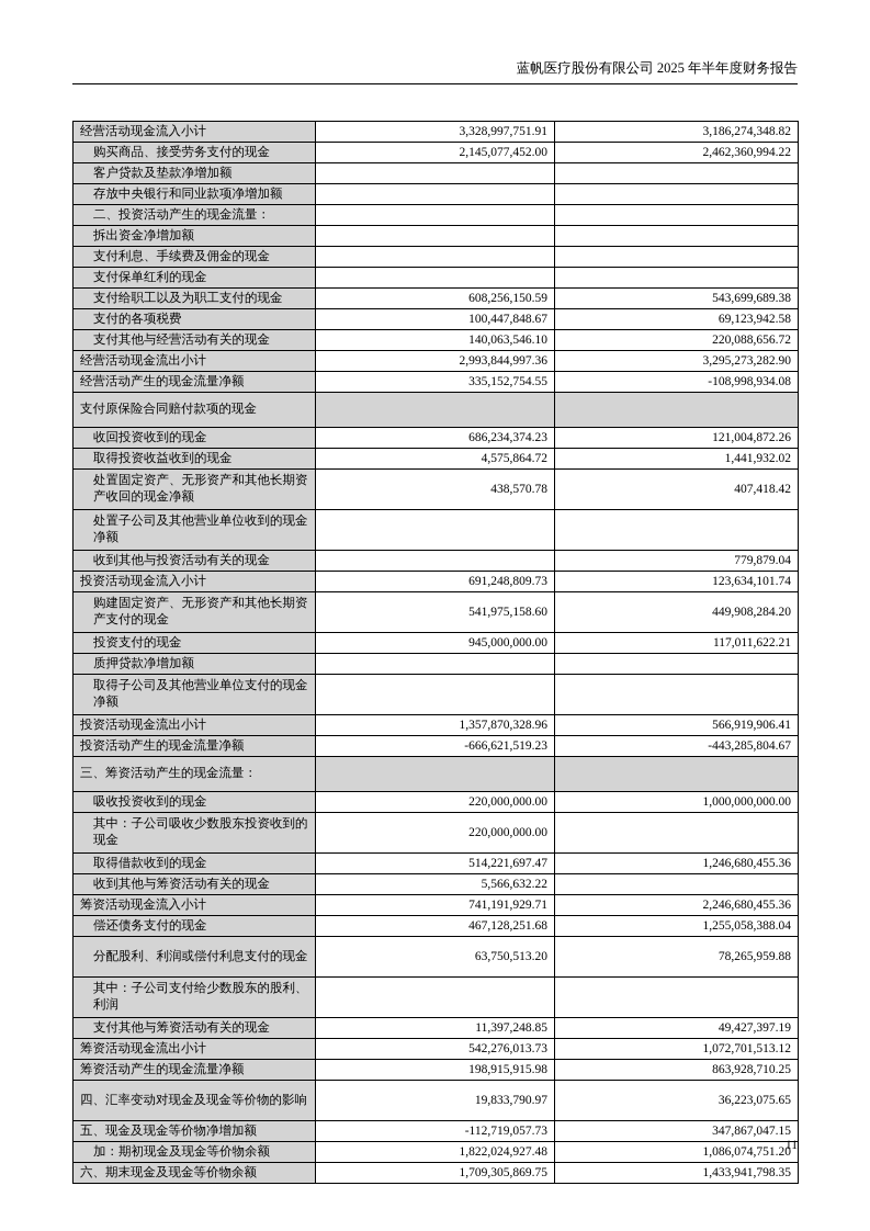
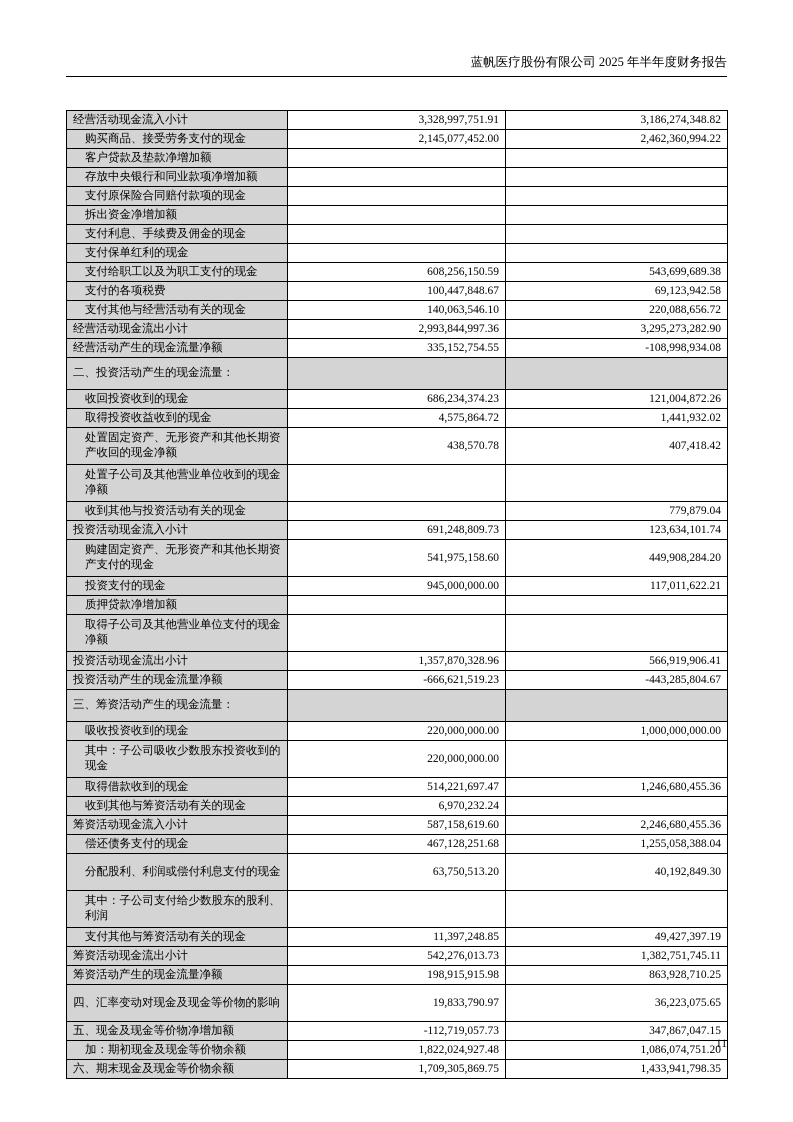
  蓝帆医疗股份有限公司 2025 年半年度财务报告
  经营活动现金流入小计	3,328,997,751.91	3,186,274,348.82
  购买商品、接受劳务支付的现金	2,145,077,452.00	2,462,360,994.22
  客户贷款及垫款净增加额
  存放中央银行和同业款项净增加额
- 二、投资活动产生的现金流量：
+ 支付原保险合同赔付款项的现金
  拆出资金净增加额
  支付利息、手续费及佣金的现金
  支付保单红利的现金
  支付给职工以及为职工支付的现金	608,256,150.59	543,699,689.38
  支付的各项税费	100,447,848.67	69,123,942.58
  支付其他与经营活动有关的现金	140,063,546.10	220,088,656.72
  经营活动现金流出小计	2,993,844,997.36	3,295,273,282.90
  经营活动产生的现金流量净额	335,152,754.55	-108,998,934.08
- 支付原保险合同赔付款项的现金
+ 二、投资活动产生的现金流量：
  收回投资收到的现金	686,234,374.23	121,004,872.26
  取得投资收益收到的现金	4,575,864.72	1,441,932.02
  处置固定资产、无形资产和其他长期资产收回的现金净额	438,570.78	407,418.42
  处置子公司及其他营业单位收到的现金净额
  收到其他与投资活动有关的现金		779,879.04
  投资活动现金流入小计	691,248,809.73	123,634,101.74
  购建固定资产、无形资产和其他长期资产支付的现金	541,975,158.60	449,908,284.20
  投资支付的现金	945,000,000.00	117,011,622.21
  质押贷款净增加额
  取得子公司及其他营业单位支付的现金净额
  投资活动现金流出小计	1,357,870,328.96	566,919,906.41
  投资活动产生的现金流量净额	-666,621,519.23	-443,285,804.67
  三、筹资活动产生的现金流量：
  吸收投资收到的现金	220,000,000.00	1,000,000,000.00
  其中：子公司吸收少数股东投资收到的现金	220,000,000.00
  取得借款收到的现金	514,221,697.47	1,246,680,455.36
- 收到其他与筹资活动有关的现金	5,566,632.22
+ 收到其他与筹资活动有关的现金	6,970,232.24
- 筹资活动现金流入小计	741,191,929.71	2,246,680,455.36
+ 筹资活动现金流入小计	587,158,619.60	2,246,680,455.36
  偿还债务支付的现金	467,128,251.68	1,255,058,388.04
- 分配股利、利润或偿付利息支付的现金	63,750,513.20	78,265,959.88
+ 分配股利、利润或偿付利息支付的现金	63,750,513.20	40,192,849.30
  其中：子公司支付给少数股东的股利、利润
  支付其他与筹资活动有关的现金	11,397,248.85	49,427,397.19
- 筹资活动现金流出小计	542,276,013.73	1,072,701,513.12
+ 筹资活动现金流出小计	542,276,013.73	1,382,751,745.11
  筹资活动产生的现金流量净额	198,915,915.98	863,928,710.25
  四、汇率变动对现金及现金等价物的影响	19,833,790.97	36,223,075.65
  五、现金及现金等价物净增加额	-112,719,057.73	347,867,047.15
  加：期初现金及现金等价物余额	1,822,024,927.48	1,086,074,751.20
  六、期末现金及现金等价物余额	1,709,305,869.75	1,433,941,798.35
  11
